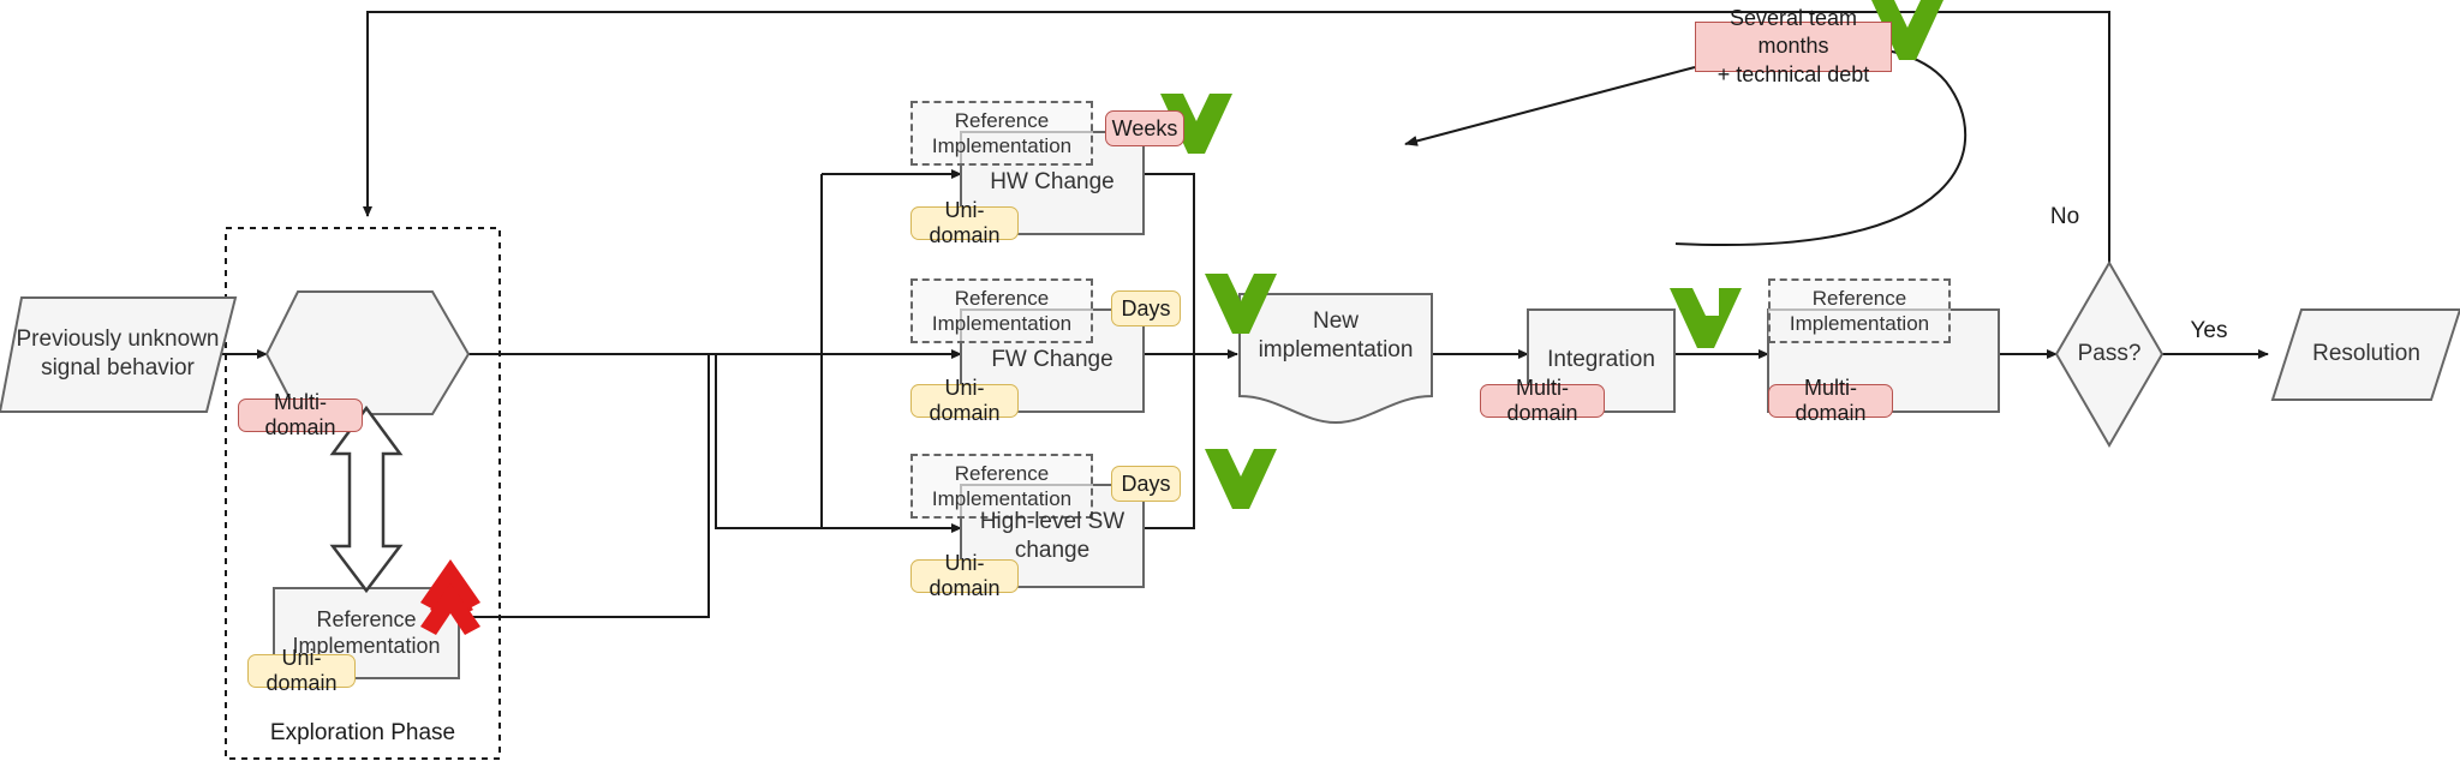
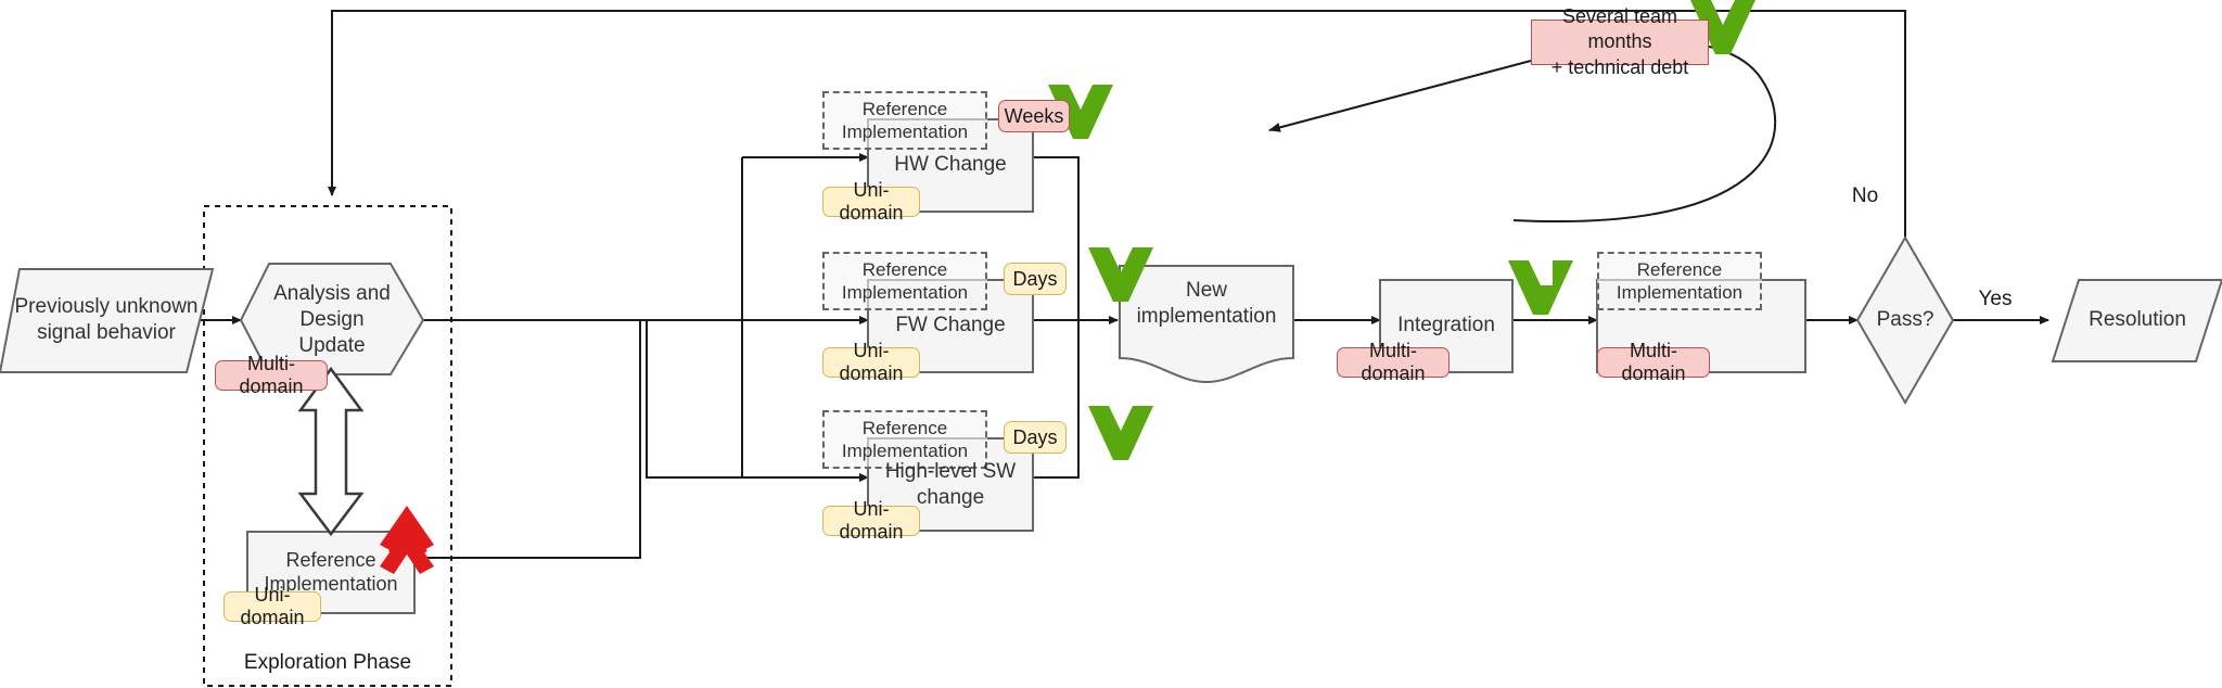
  Previously unknown
  signal behavior
+ Analysis and Design
+ Update
  Multi-domain
  Reference
  Implementation
  Uni-domain
  Exploration Phase
  Reference
  Implementation
  HW Change
  Uni-domain
  Weeks
  Reference
  Implementation
  FW Change
  Uni-domain
  Days
  Reference
  Implementation
  High-level SW
  change
  Uni-domain
  Days
  New implementation
  Integration
  Multi-domain
  Reference
  Implementation
  Multi-domain
  Pass?
  Resolution
  No
  Yes
  Several team months
  + technical debt
